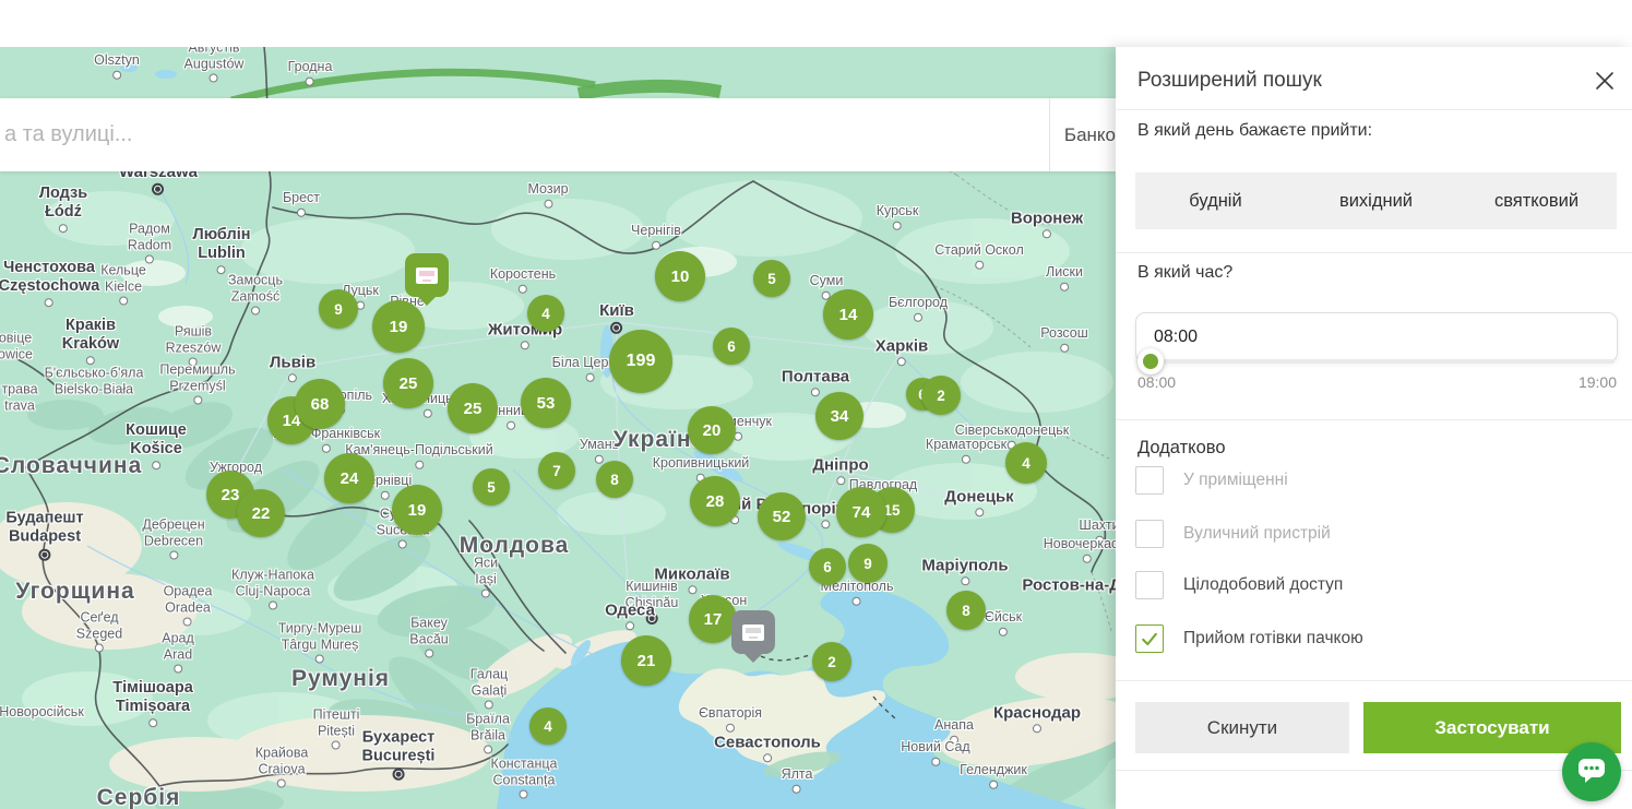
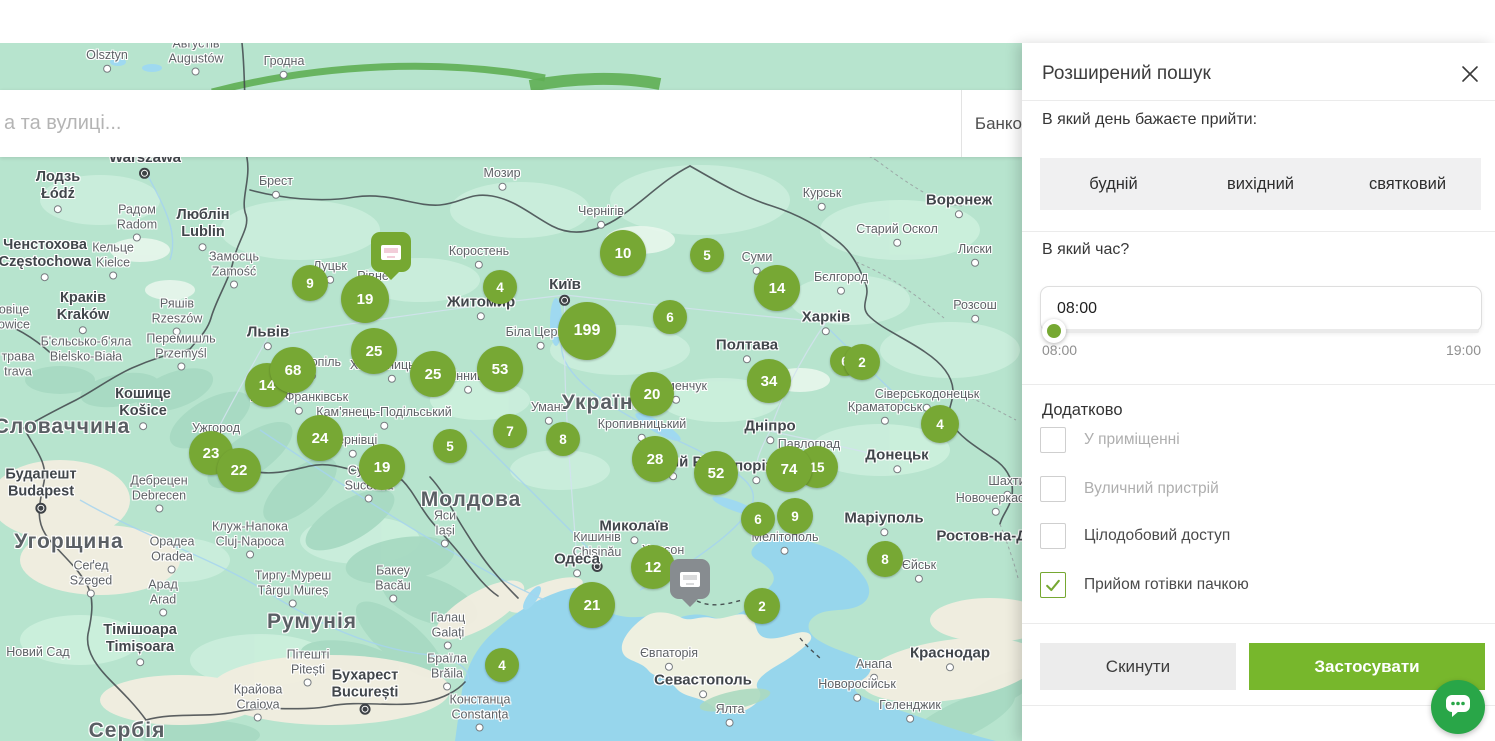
  Olsztyn
  Августів
  Augustów
  Гродна
  Warszawa
  Лодзь
  Łódź
  Радом
  Radom
  Люблін
  Lublin
  Ченстохова
  Częstochowa
  Кельце
  Kielce
  Замосць
  Zamość
  Краків
  Kraków
  Ряшів
  Rzeszów
  Б'єльсько-б'яла
  Bielsko-Biała
  Перемишль
  Przemyśl
  овіце
  owice
  трава
  trava
  Брест
  Мозир
  Коростень
  Житор
  уцьк
  Львів
  Чернігів
  Київ
  Біла Цер
  Курськ
  Воронеж
  Старий Оскол
  Лиски
  Суми
  Бєлгород
  Харків
  Розсош
  Полтава
  Кам'янець-Подільський
  Умань
  Україн
  Ужгород
  рнівці
  Молдова
  Яси
  Iași
  Кишинів
  Chișinău
  Кропивницький
  Дніпро
  Павлоград
  Сіверськодонецьк
  Краматорськ
  Донецьк
  Шахт
  Новочерка
  Мелітополь
  Маріуполь
  Ростов-на-
  Миколаїв
  Одеса
  Єйськ
  Кошице
  Košice
  Словаччина
  Будапешт
  Budapest
  Дебрецен
  Debrecen
  Угорщина
  Клуж-Напока
  Cluj-Napoca
  Орадеа
  Oradea
  Сеґед
  Szeged
  Тиргу-Муреш
  Târgu Mureș
  Арад
  Arad
- Новоросійськ
+ Новий Сад
  Тімішоара
  Timișoara
  Румунія
  Бакеу
  Bacău
  Галац
  Galați
  Браїла
  Brăila
  Пітешті
  Pitești
  Бухарест
  București
  Крайова
  Craiova
  Констанца
  Constanța
  Сербія
  Євпаторія
  Севастополь
  Ялта
  Анапа
- Новий Сад
+ Новоросійськ
  Геленджик
  Краснодар
  9
  19
  4
  10
  5
  14
  6
  199
  25
  14
  68
  25
  53
  2
  34
  20
  4
  7
  8
  5
  24
  23
  22
  19
  28
  52
  15
  74
  6
  9
  8
- 17
+ 12
  21
  2
  4
  а та вулиці...
  Банко
  Розширений пошук
  В який день бажаєте прийти:
  будній
  вихідний
  святковий
  В який час?
  08:00
  08:00
  19:00
  Додатково
  У приміщенні
  Вуличний пристрій
  Цілодобовий доступ
  Прийом готівки пачкою
  Скинути
  Застосувати
